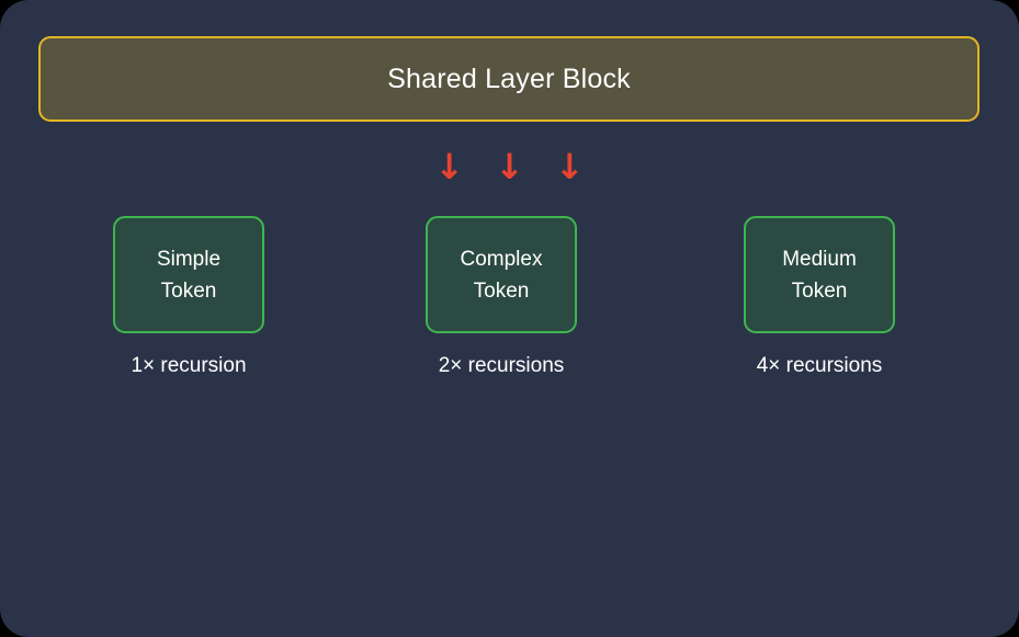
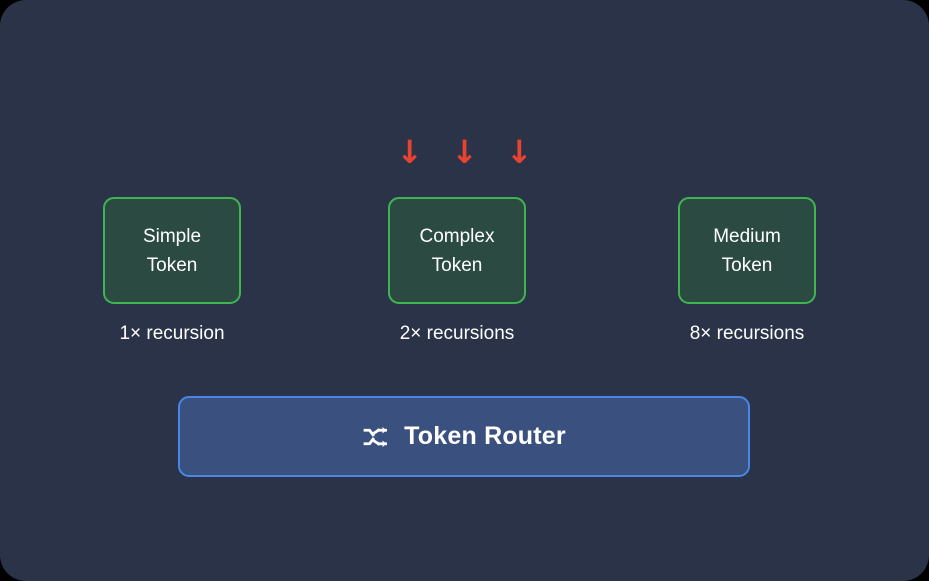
- Shared Layer Block
  ↓
  ↓
  ↓
  Simple
  Token
  1× recursion
  Complex
  Token
  2× recursions
  Medium
  Token
- 4× recursions
+ 8× recursions
+ Token Router
